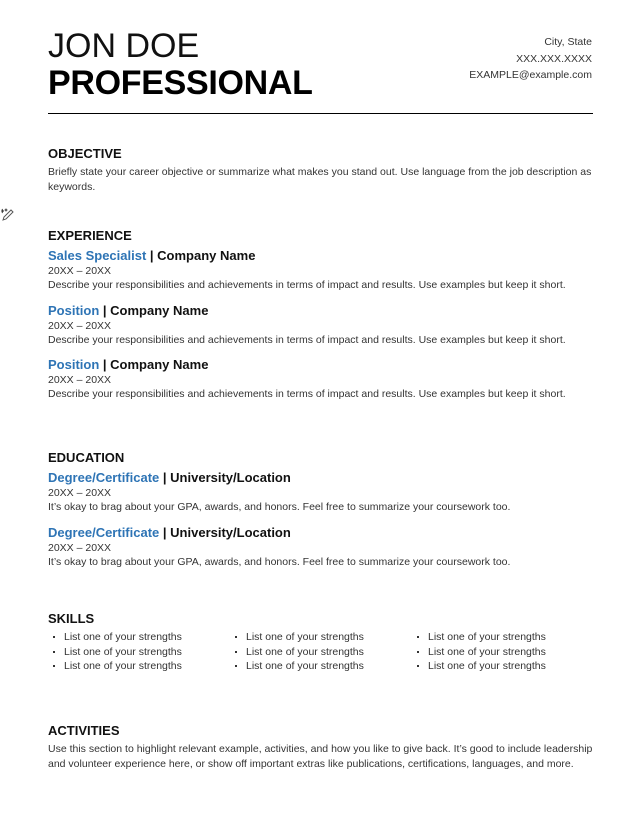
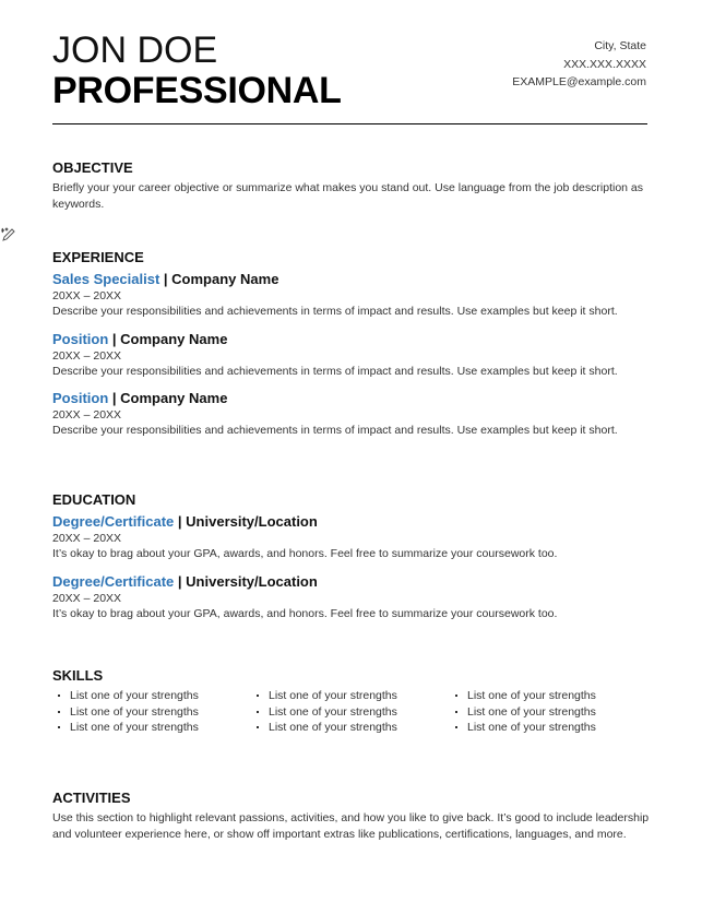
  JON DOE
  PROFESSIONAL
  City, State
  XXX.XXX.XXXX
  EXAMPLE@example.com
  OBJECTIVE
- Briefly state your career objective or summarize what makes you stand out. Use language from the job description as keywords.
+ Briefly your your career objective or summarize what makes you stand out. Use language from the job description as keywords.
  EXPERIENCE
  Sales Specialist | Company Name
  20XX – 20XX
  Describe your responsibilities and achievements in terms of impact and results. Use examples but keep it short.
  Position | Company Name
  20XX – 20XX
  Describe your responsibilities and achievements in terms of impact and results. Use examples but keep it short.
  Position | Company Name
  20XX – 20XX
  Describe your responsibilities and achievements in terms of impact and results. Use examples but keep it short.
  EDUCATION
  Degree/Certificate | University/Location
  20XX – 20XX
  It’s okay to brag about your GPA, awards, and honors. Feel free to summarize your coursework too.
  Degree/Certificate | University/Location
  20XX – 20XX
  It’s okay to brag about your GPA, awards, and honors. Feel free to summarize your coursework too.
  SKILLS
  List one of your strengths
  List one of your strengths
  List one of your strengths
  List one of your strengths
  List one of your strengths
  List one of your strengths
  List one of your strengths
  List one of your strengths
  List one of your strengths
  ACTIVITIES
- Use this section to highlight relevant example, activities, and how you like to give back. It’s good to include leadership and volunteer experience here, or show off important extras like publications, certifications, languages, and more.
+ Use this section to highlight relevant passions, activities, and how you like to give back. It’s good to include leadership and volunteer experience here, or show off important extras like publications, certifications, languages, and more.
